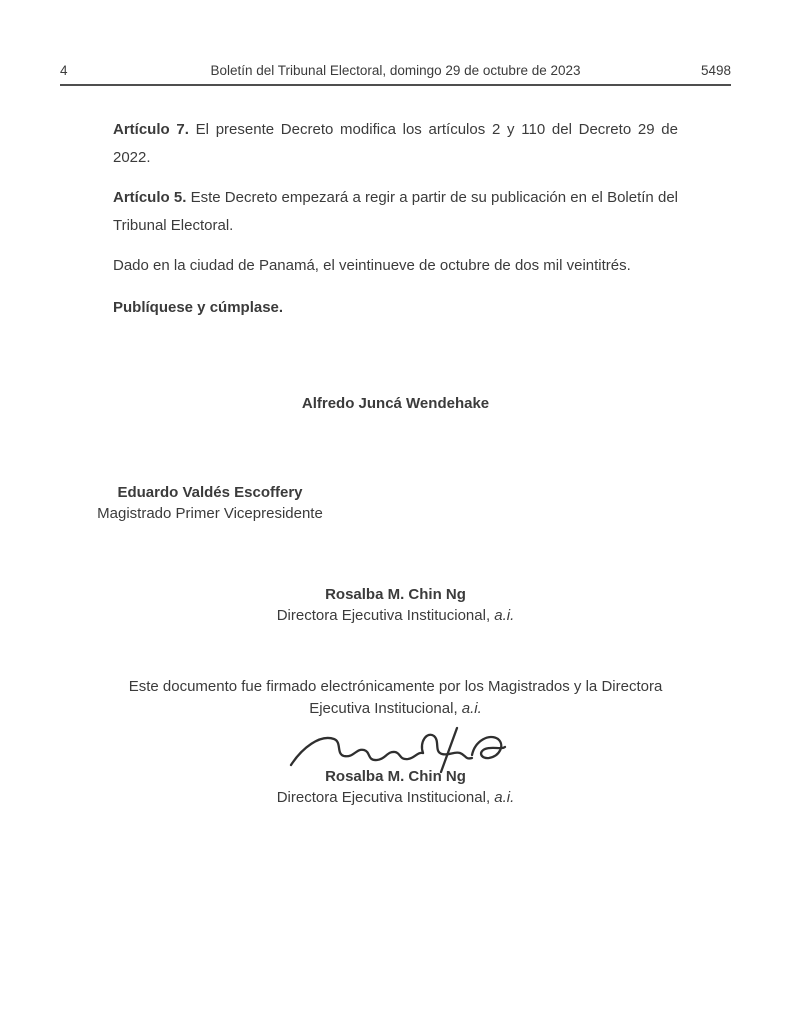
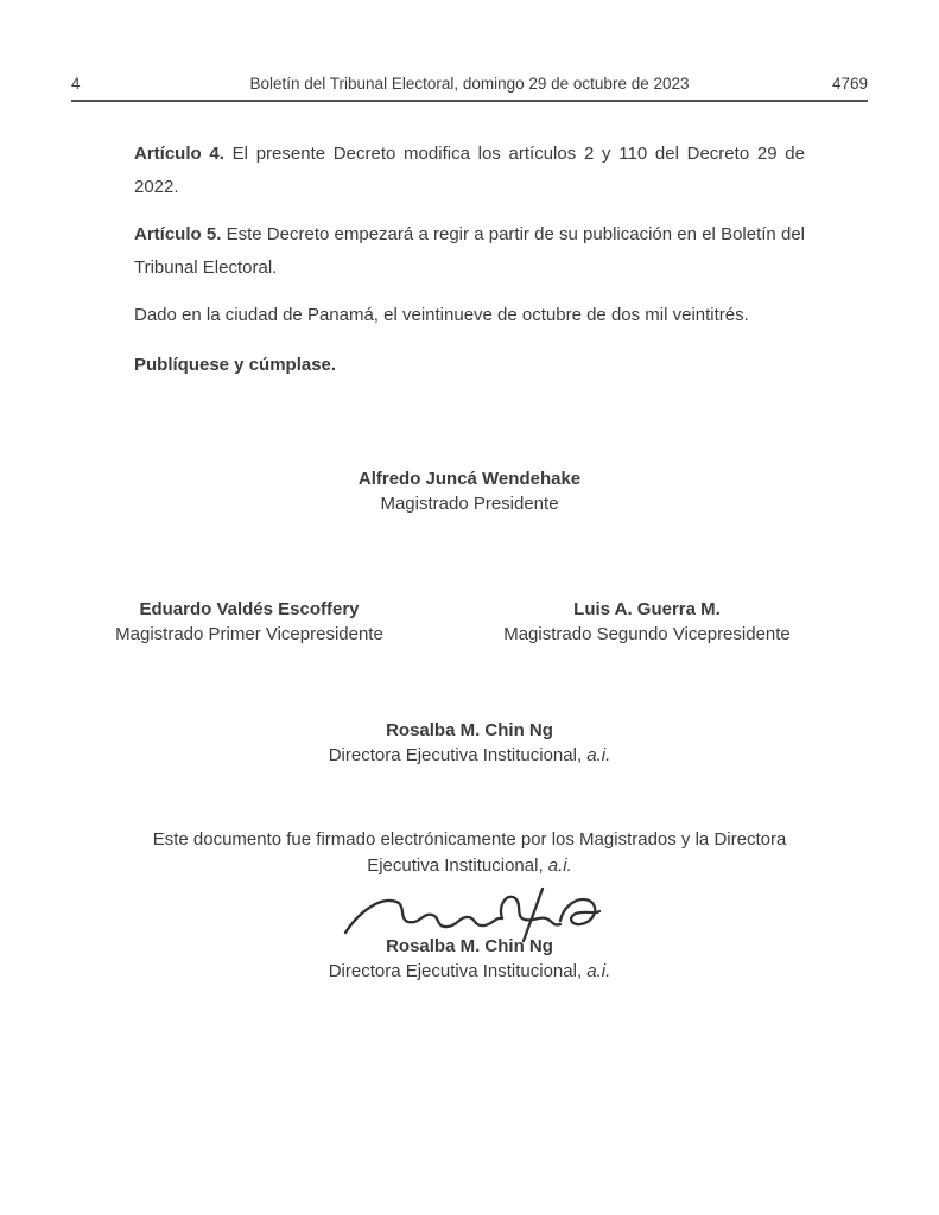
  4
  Boletín del Tribunal Electoral, domingo 29 de octubre de 2023
- 5498
+ 4769
- Artículo 7. El presente Decreto modifica los artículos 2 y 110 del Decreto 29 de 2022.
+ Artículo 4. El presente Decreto modifica los artículos 2 y 110 del Decreto 29 de 2022.
  Artículo 5. Este Decreto empezará a regir a partir de su publicación en el Boletín del Tribunal Electoral.
  Dado en la ciudad de Panamá, el veintinueve de octubre de dos mil veintitrés.
  Publíquese y cúmplase.
  Alfredo Juncá Wendehake
+ Magistrado Presidente
  Eduardo Valdés Escoffery
  Magistrado Primer Vicepresidente
+ Luis A. Guerra M.
+ Magistrado Segundo Vicepresidente
  Rosalba M. Chin Ng
  Directora Ejecutiva Institucional, a.i.
  Este documento fue firmado electrónicamente por los Magistrados y la Directora
  Ejecutiva Institucional, a.i.
  Rosalba M. Chin Ng
  Directora Ejecutiva Institucional, a.i.
